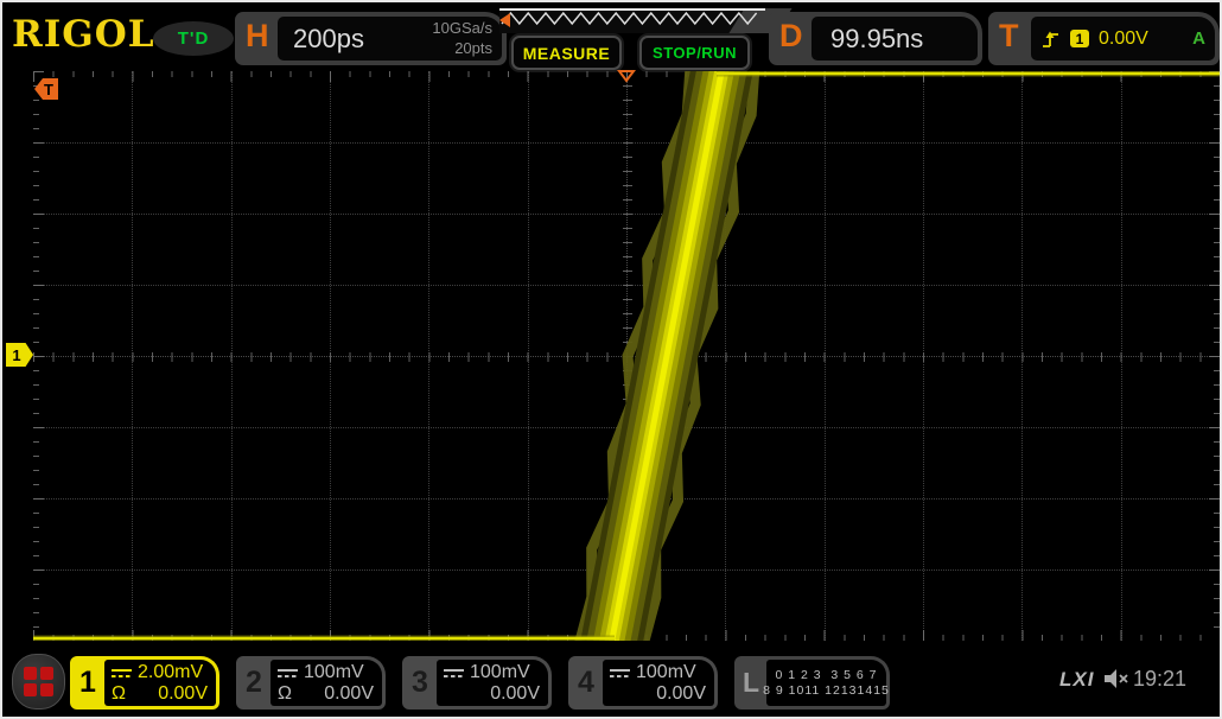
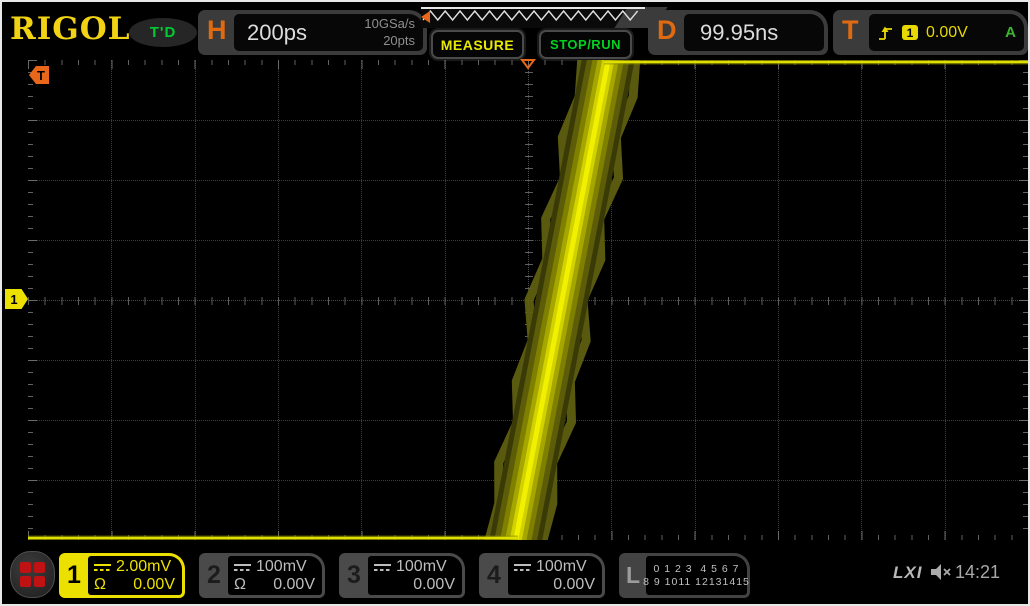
  RIGOL
  T'D
  H
  200ps
  10GSa/s
  20pts
  MEASURE
  STOP/RUN
  D
  99.95ns
  T
  1
  0.00V
  A
  T
  1
  1
  2.00mV
  Ω
  0.00V
  2
  100mV
  Ω
  0.00V
  3
  100mV
  0.00V
  4
  100mV
  0.00V
  L
- 0 1 2 3 3 5 6 7
+ 0 1 2 3 4 5 6 7
  8 9 1011 12131415
  LXI
- 19:21
+ 14:21
